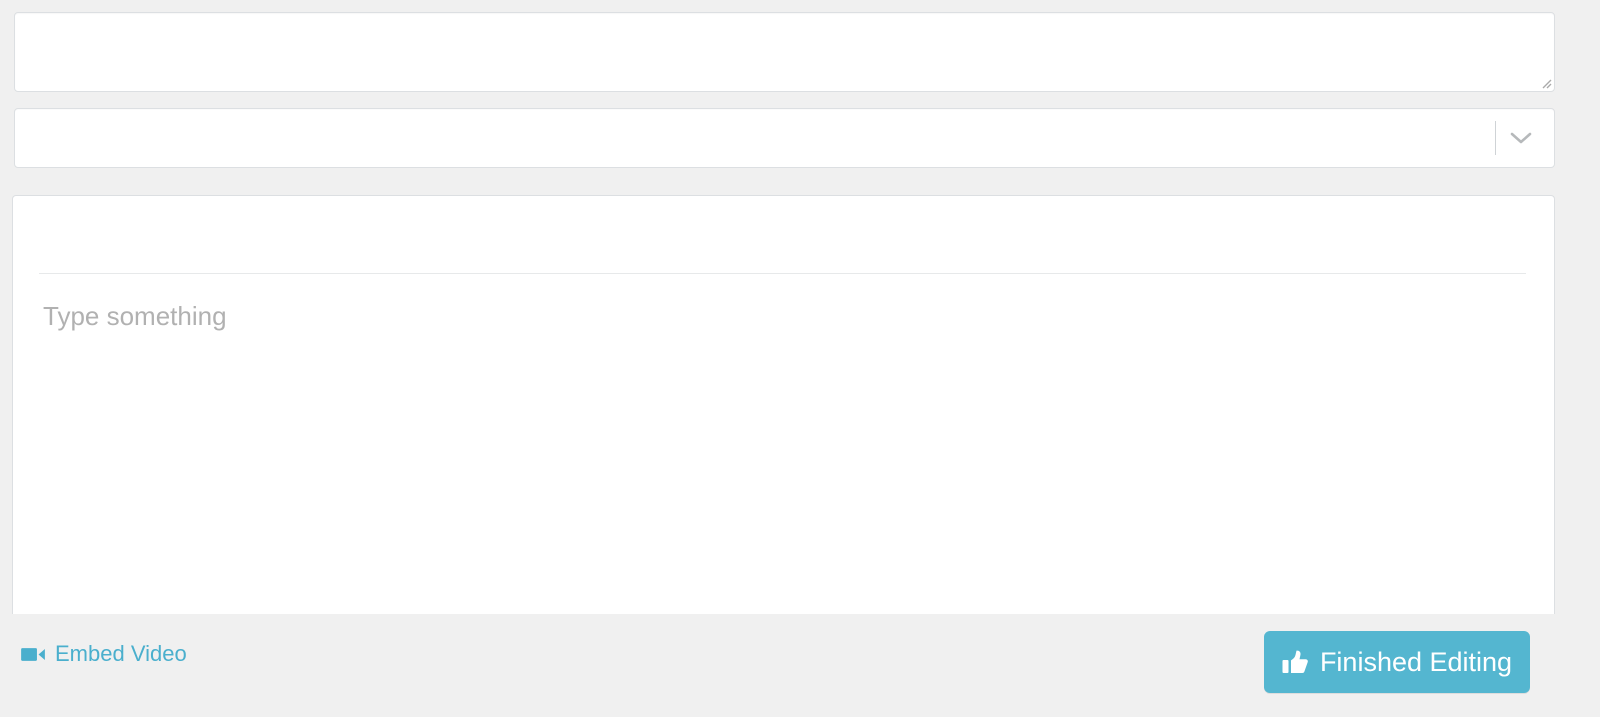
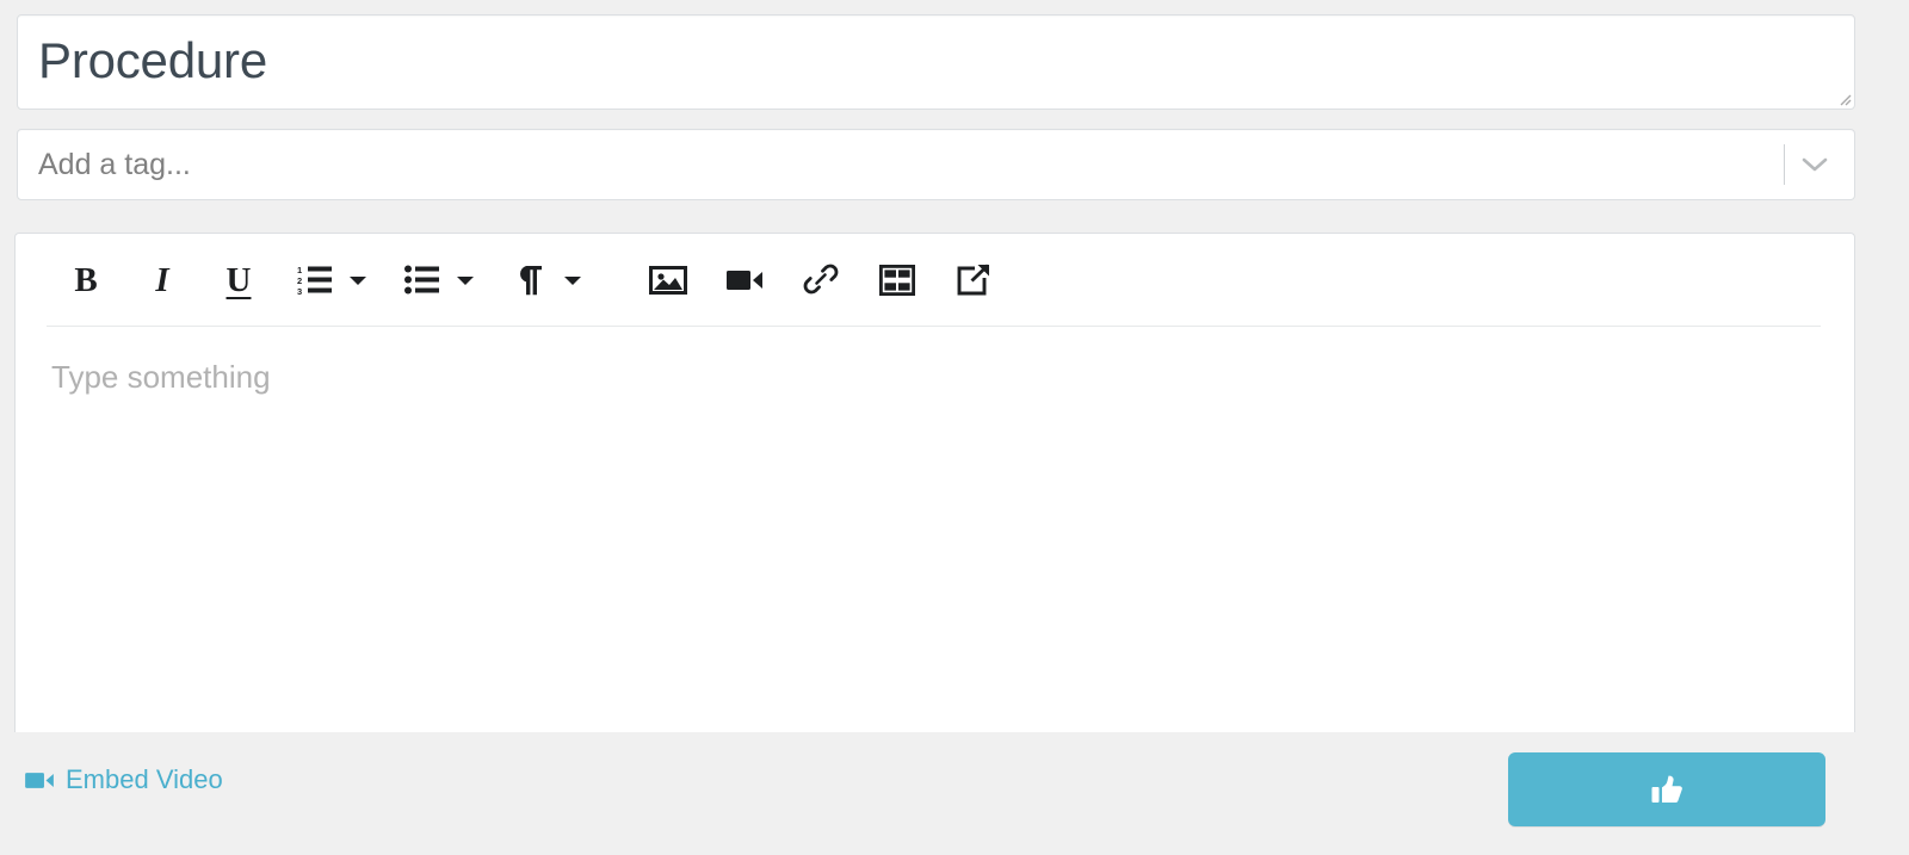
+ Procedure
+ Add a tag...
+ B
+ I
+ U
+ 1
+ 2
+ 3
  Type something
  Embed Video
- Finished Editing
